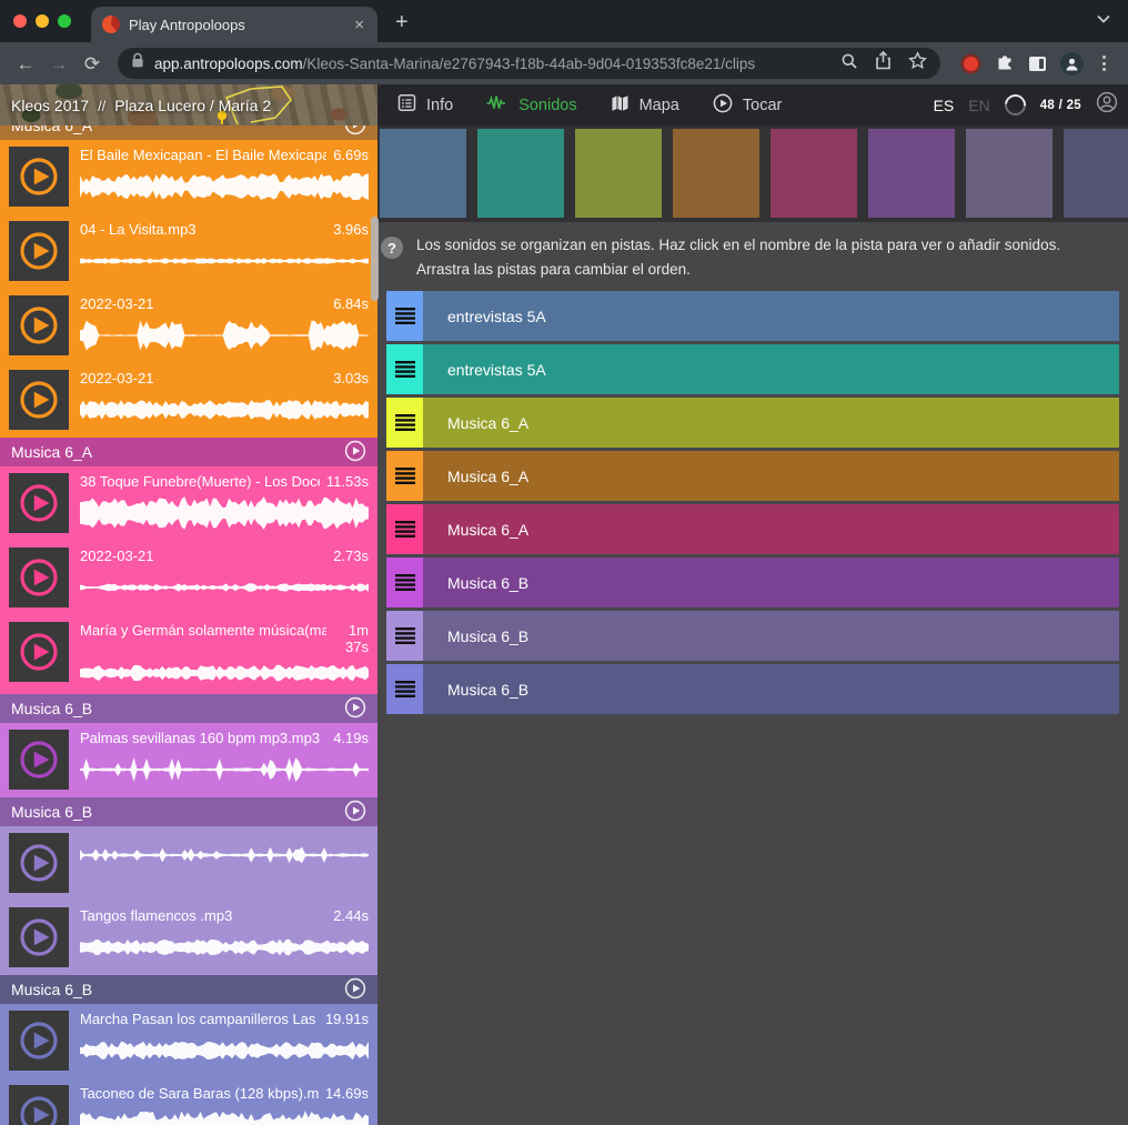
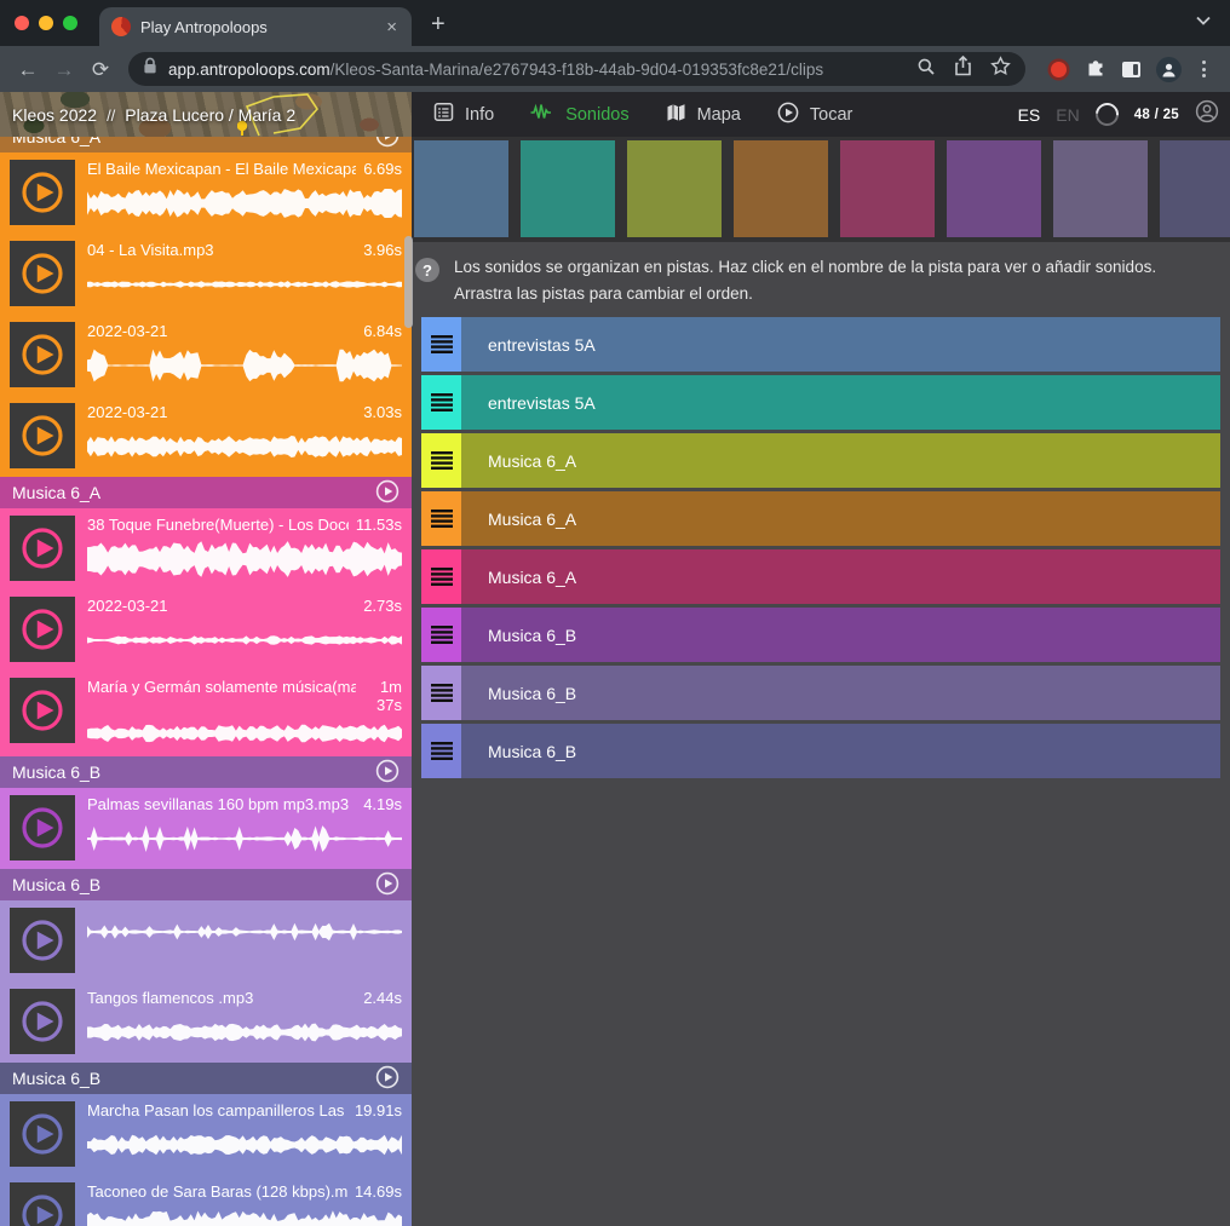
  Play Antropoloops
  ×
  +
  ←
  →
  ⟳
  app.antropoloops.com/Kleos-Santa-Marina/e2767943-f18b-44ab-9d04-019353fc8e21/clips
- Kleos 2017
+ Kleos 2022
  //
  Plaza Lucero / María 2
  Info
  Sonidos
  Mapa
  Tocar
  ES
  EN
  48 / 25
  Musica 6_A
  El Baile Mexicapan - El Baile Mexicapa
  6.69s
  04 - La Visita.mp3
  3.96s
  2022-03-21
  6.84s
  2022-03-21
  3.03s
  Musica 6_A
  38 Toque Funebre(Muerte) - Los Doc
  11.53s
  2022-03-21
  2.73s
  María y Germán solamente música(ma
  1m 37s
  Musica 6_B
  Palmas sevillanas 160 bpm mp3.mp3
  4.19s
  Musica 6_B
  Tangos flamencos .mp3
  2.44s
  Musica 6_B
  Marcha Pasan los campanilleros Las
  19.91s
  Taconeo de Sara Baras (128 kbps).m
  14.69s
  ?
  Los sonidos se organizan en pistas. Haz click en el nombre de la pista para ver o añadir sonidos. Arrastra las pistas para cambiar el orden.
  entrevistas 5A
  entrevistas 5A
  Musica 6_A
  Musica 6_A
  Musica 6_A
  Musica 6_B
  Musica 6_B
  Musica 6_B
